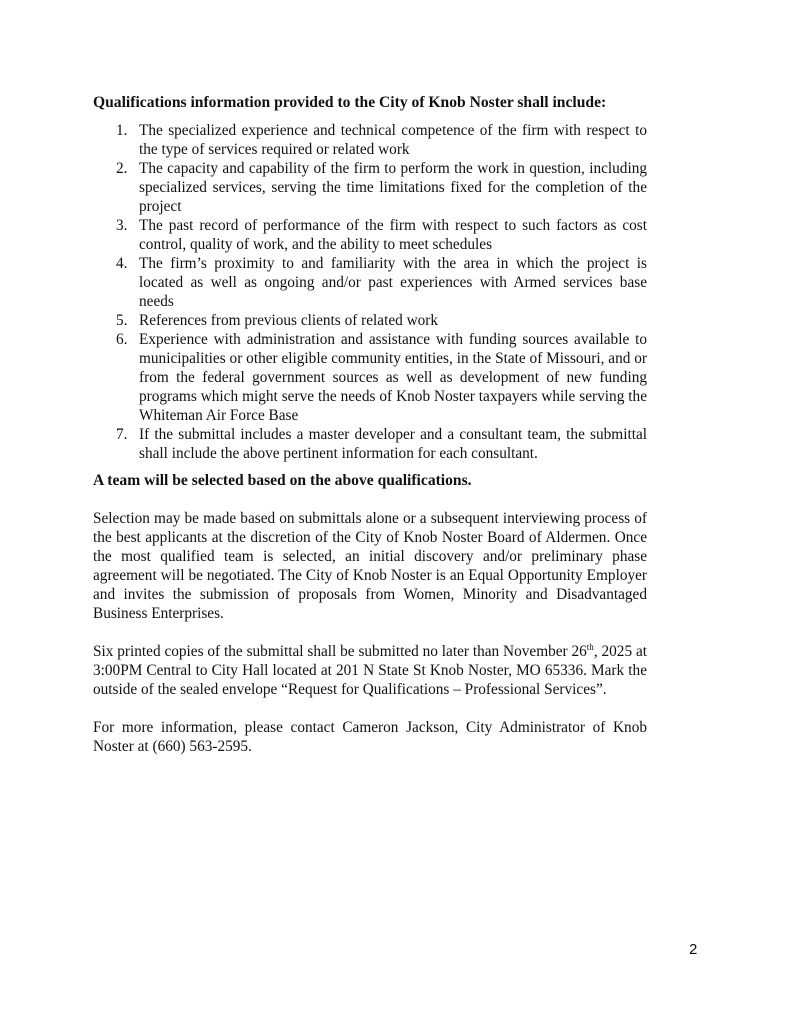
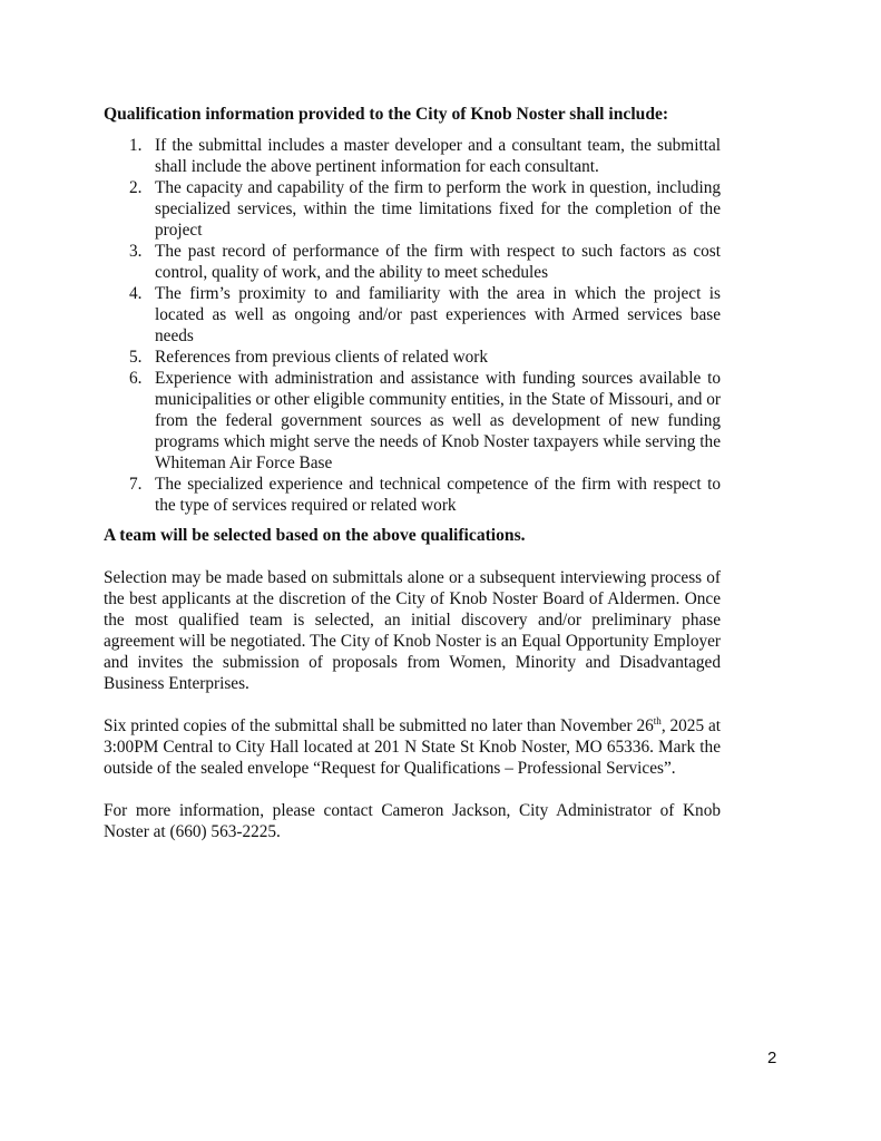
- Qualifications information provided to the City of Knob Noster shall include:
+ Qualification information provided to the City of Knob Noster shall include:
  1.
- The specialized experience and technical competence of the firm with respect to the type of services required or related work
+ If the submittal includes a master developer and a consultant team, the submittal shall include the above pertinent information for each consultant.
  2.
- The capacity and capability of the firm to perform the work in question, including specialized services, serving the time limitations fixed for the completion of the project
+ The capacity and capability of the firm to perform the work in question, including specialized services, within the time limitations fixed for the completion of the project
  3.
  The past record of performance of the firm with respect to such factors as cost control, quality of work, and the ability to meet schedules
  4.
  The firm’s proximity to and familiarity with the area in which the project is located as well as ongoing and/or past experiences with Armed services base needs
  5.
  References from previous clients of related work
  6.
  Experience with administration and assistance with funding sources available to municipalities or other eligible community entities, in the State of Missouri, and or from the federal government sources as well as development of new funding programs which might serve the needs of Knob Noster taxpayers while serving the Whiteman Air Force Base
  7.
- If the submittal includes a master developer and a consultant team, the submittal shall include the above pertinent information for each consultant.
+ The specialized experience and technical competence of the firm with respect to the type of services required or related work
  A team will be selected based on the above qualifications.
  Selection may be made based on submittals alone or a subsequent interviewing process of the best applicants at the discretion of the City of Knob Noster Board of Aldermen. Once the most qualified team is selected, an initial discovery and/or preliminary phase agreement will be negotiated. The City of Knob Noster is an Equal Opportunity Employer and invites the submission of proposals from Women, Minority and Disadvantaged Business Enterprises.
  Six printed copies of the submittal shall be submitted no later than November 26th, 2025 at 3:00PM Central to City Hall located at 201 N State St Knob Noster, MO 65336. Mark the outside of the sealed envelope “Request for Qualifications – Professional Services”.
- For more information, please contact Cameron Jackson, City Administrator of Knob Noster at (660) 563-2595.
+ For more information, please contact Cameron Jackson, City Administrator of Knob Noster at (660) 563-2225.
  2
